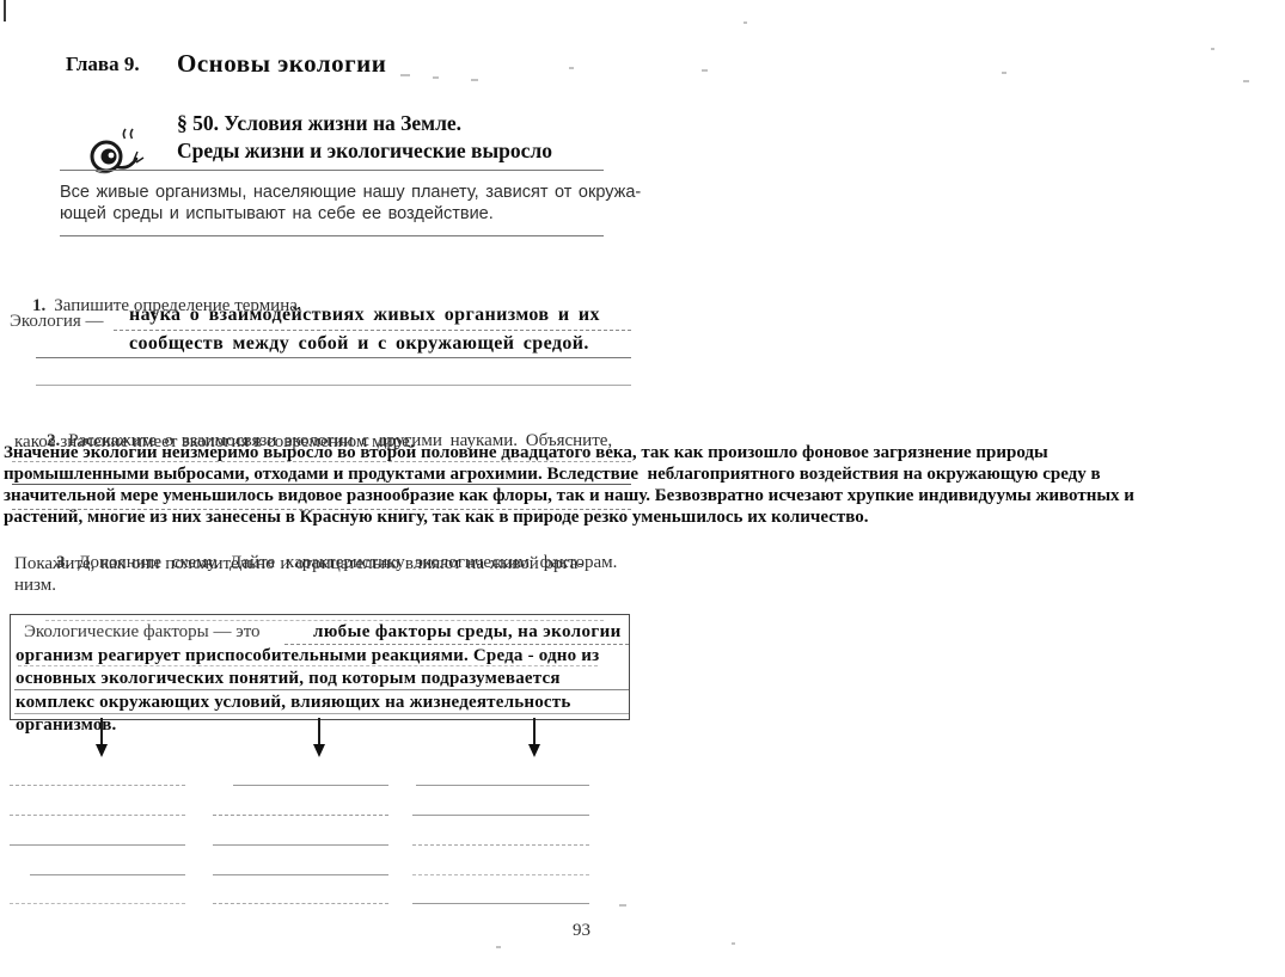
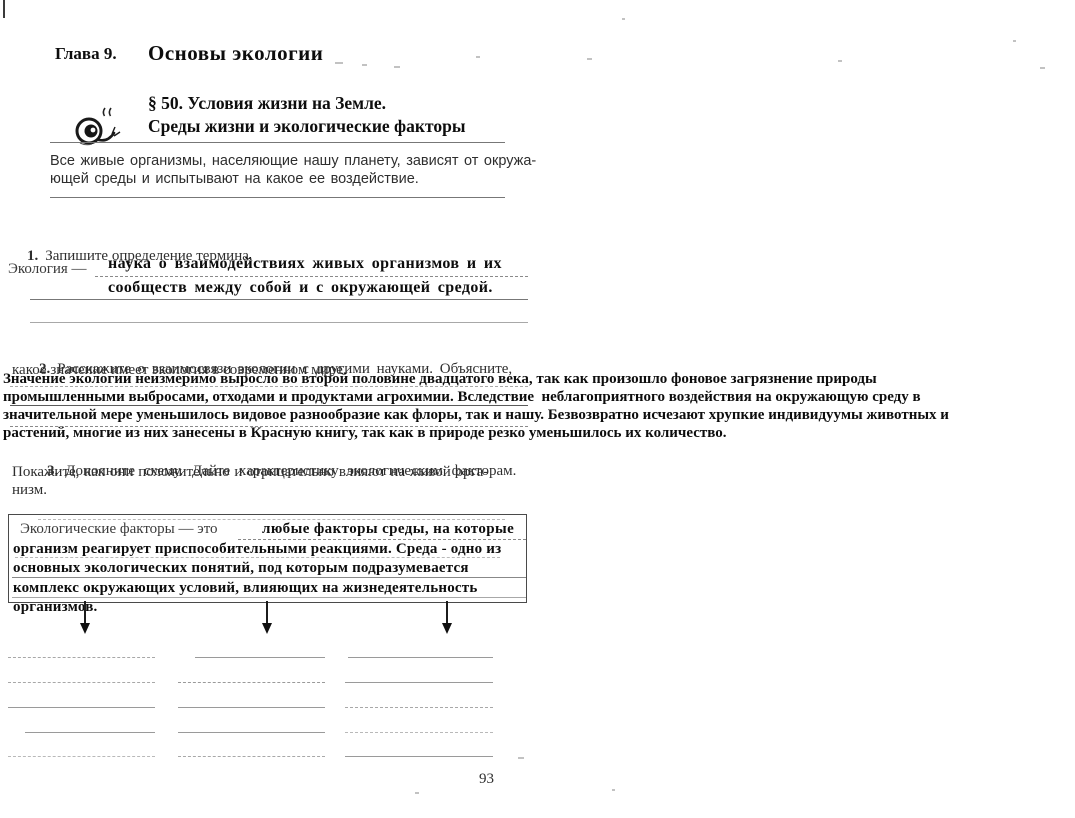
  Глава 9.
  Основы экологии
  § 50. Условия жизни на Земле.
- Среды жизни и экологические выросло
+ Среды жизни и экологические факторы
  Все живые организмы, населяющие нашу планету, зависят от окружа-
- ющей среды и испытывают на себе ее воздействие.
+ ющей среды и испытывают на какое ее воздействие.
  1. Запишите определение термина.
  Экология —
  наука о взаимодействиях живых организмов и их
  сообществ между собой и с окружающей средой.
  2. Расскажите о взаимосвязи экологии с другими науками. Объясните,
  какое значение имеет экология в современном мире.
  Значение экологии неизмеримо выросло во второй половине двадцатого века, так как произошло фоновое загрязнение природы
  промышленными выбросами, отходами и продуктами агрохимии. Вследствие неблагоприятного воздействия на окружающую среду в
  значительной мере уменьшилось видовое разнообразие как флоры, так и нашу. Безвозвратно исчезают хрупкие индивидуумы животных и
  растений, многие из них занесены в Красную книгу, так как в природе резко уменьшилось их количество.
  3. Дополните схему. Дайте характеристику экологическим факторам.
  Покажите, как они положительно и отрицательно влияют на живой орга-
  низм.
  Экологические факторы — это
- любые факторы среды, на экологии
+ любые факторы среды, на которые
  организм реагирует приспособительными реакциями. Среда - одно из
  основных экологических понятий, под которым подразумевается
  комплекс окружающих условий, влияющих на жизнедеятельность
  организмов.
  93
